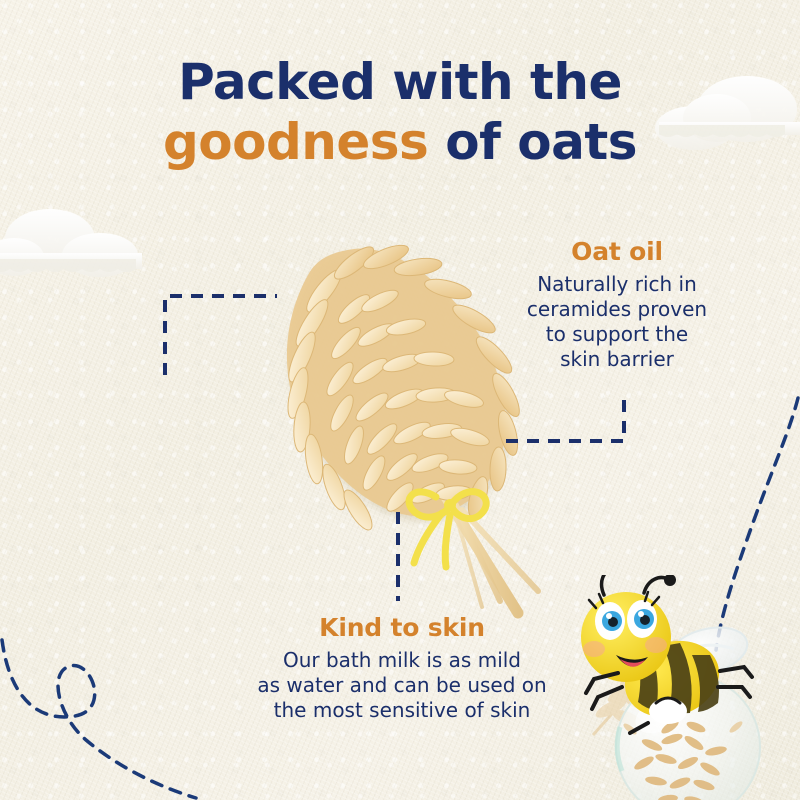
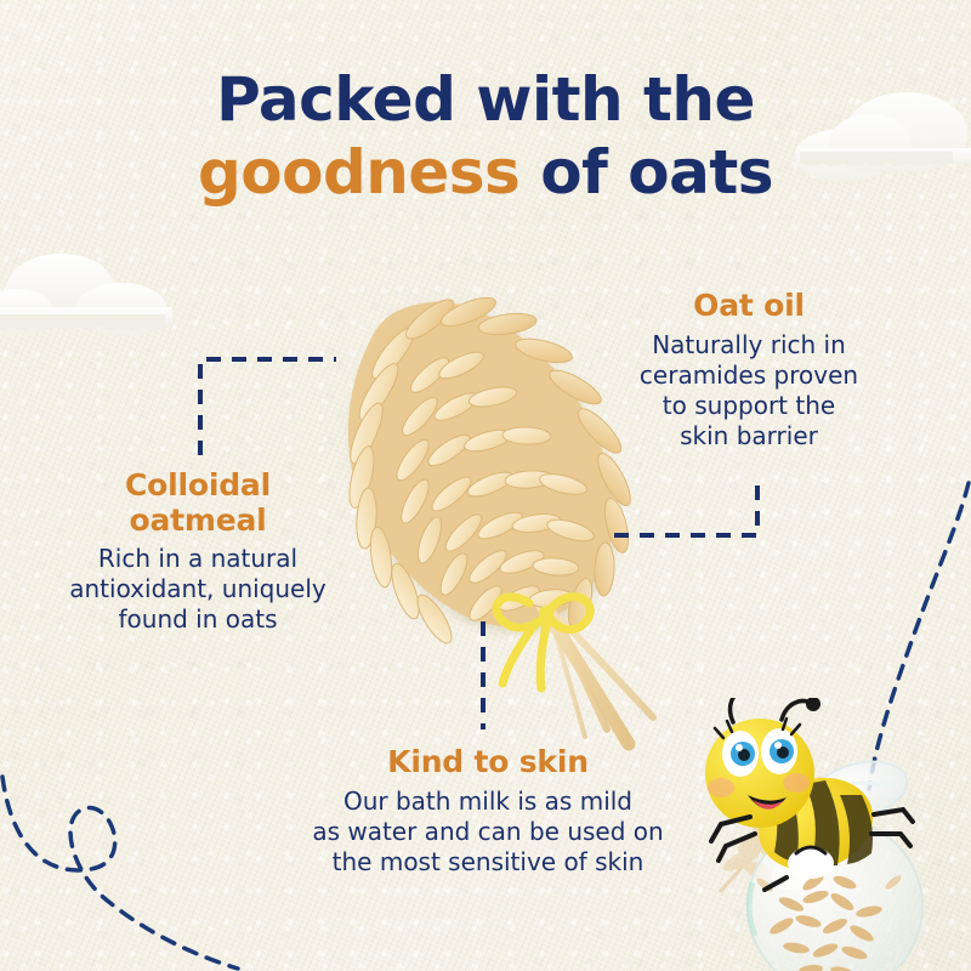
  Packed with the
  goodness of oats
  Oat oil
  Naturally rich in
  ceramides proven
  to support the
  skin barrier
+ Colloidal
+ oatmeal
+ Rich in a natural
+ antioxidant, uniquely
+ found in oats
  Kind to skin
  Our bath milk is as mild
  as water and can be used on
  the most sensitive of skin
